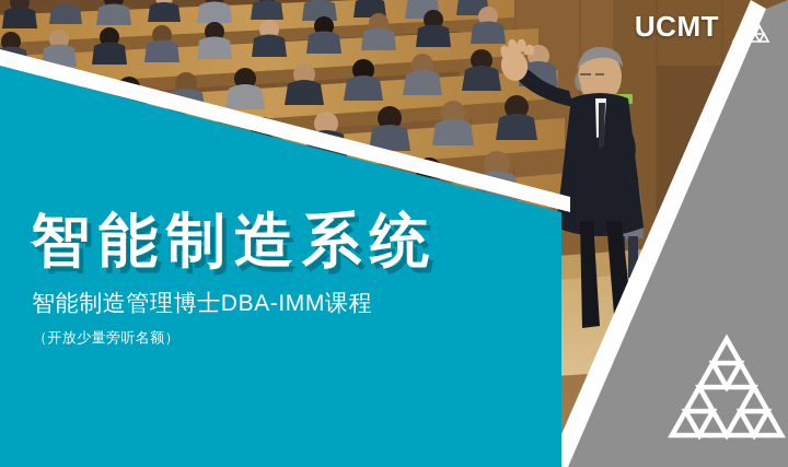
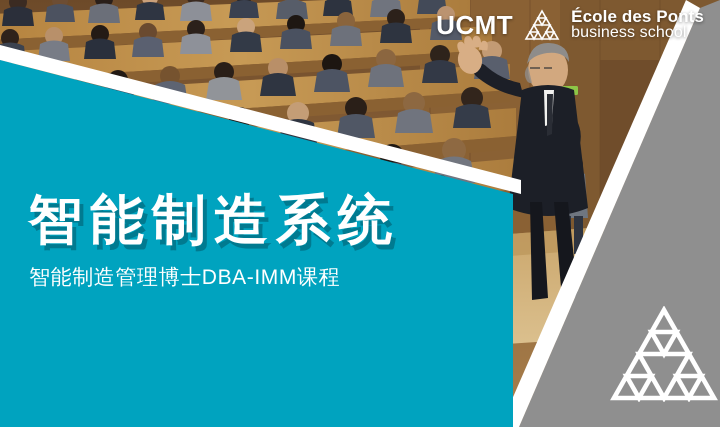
  UCMT
+ École des Ponts
+ business school
  智能制造系统
  智能制造管理博士DBA-IMM课程
- （开放少量旁听名额）
